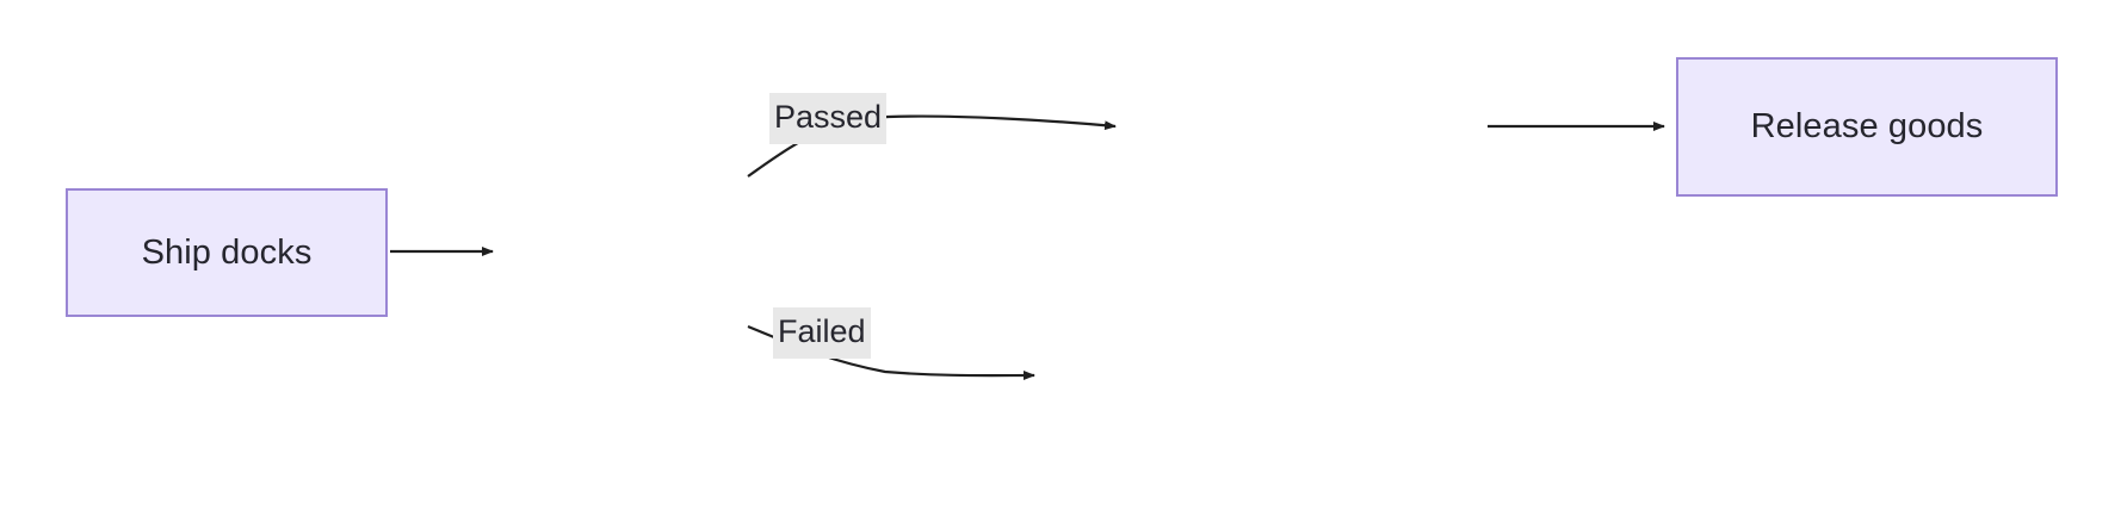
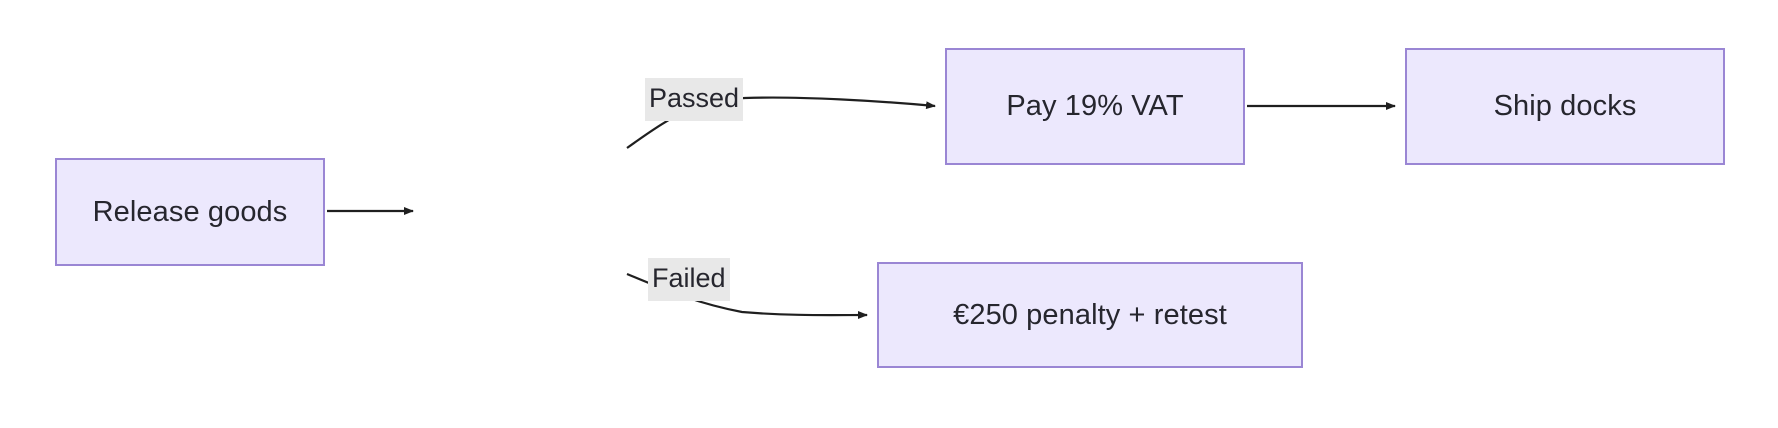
- Ship docks
+ Release goods
+ Pay 19% VAT
- Release goods
+ Ship docks
+ €250 penalty + retest
  Passed
  Failed
